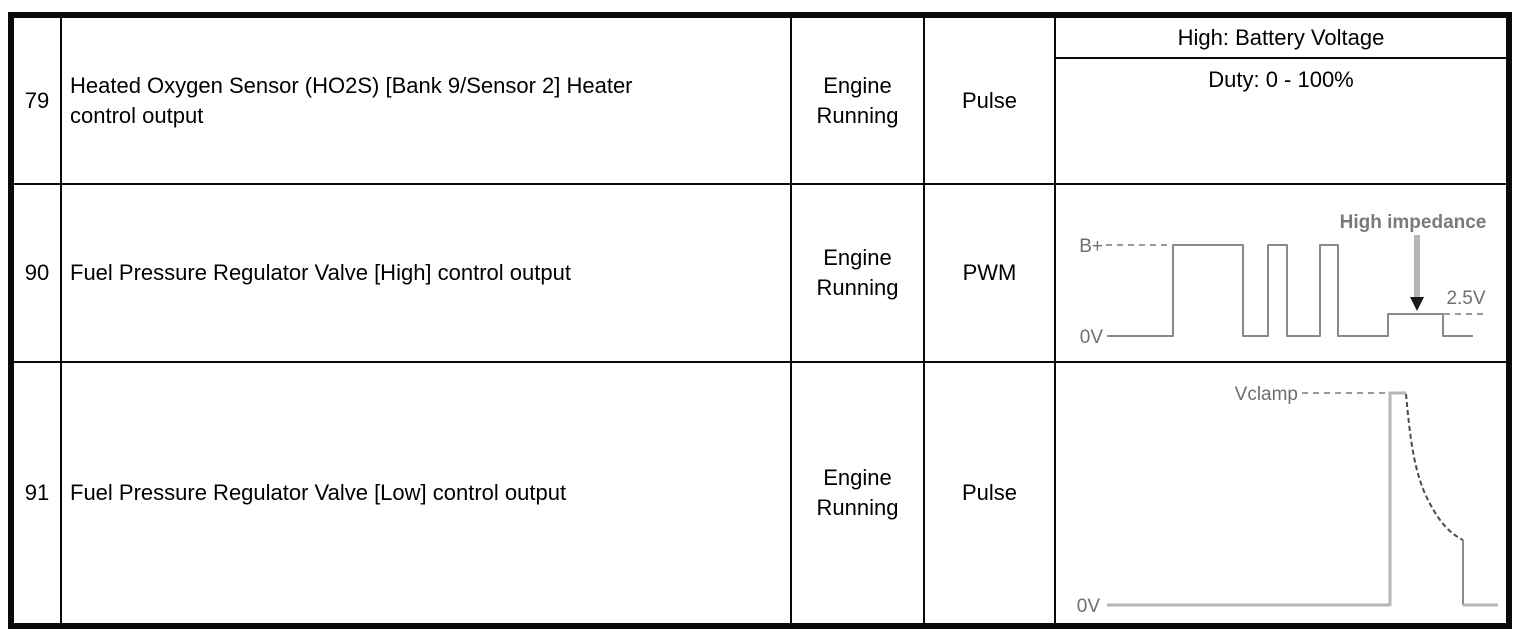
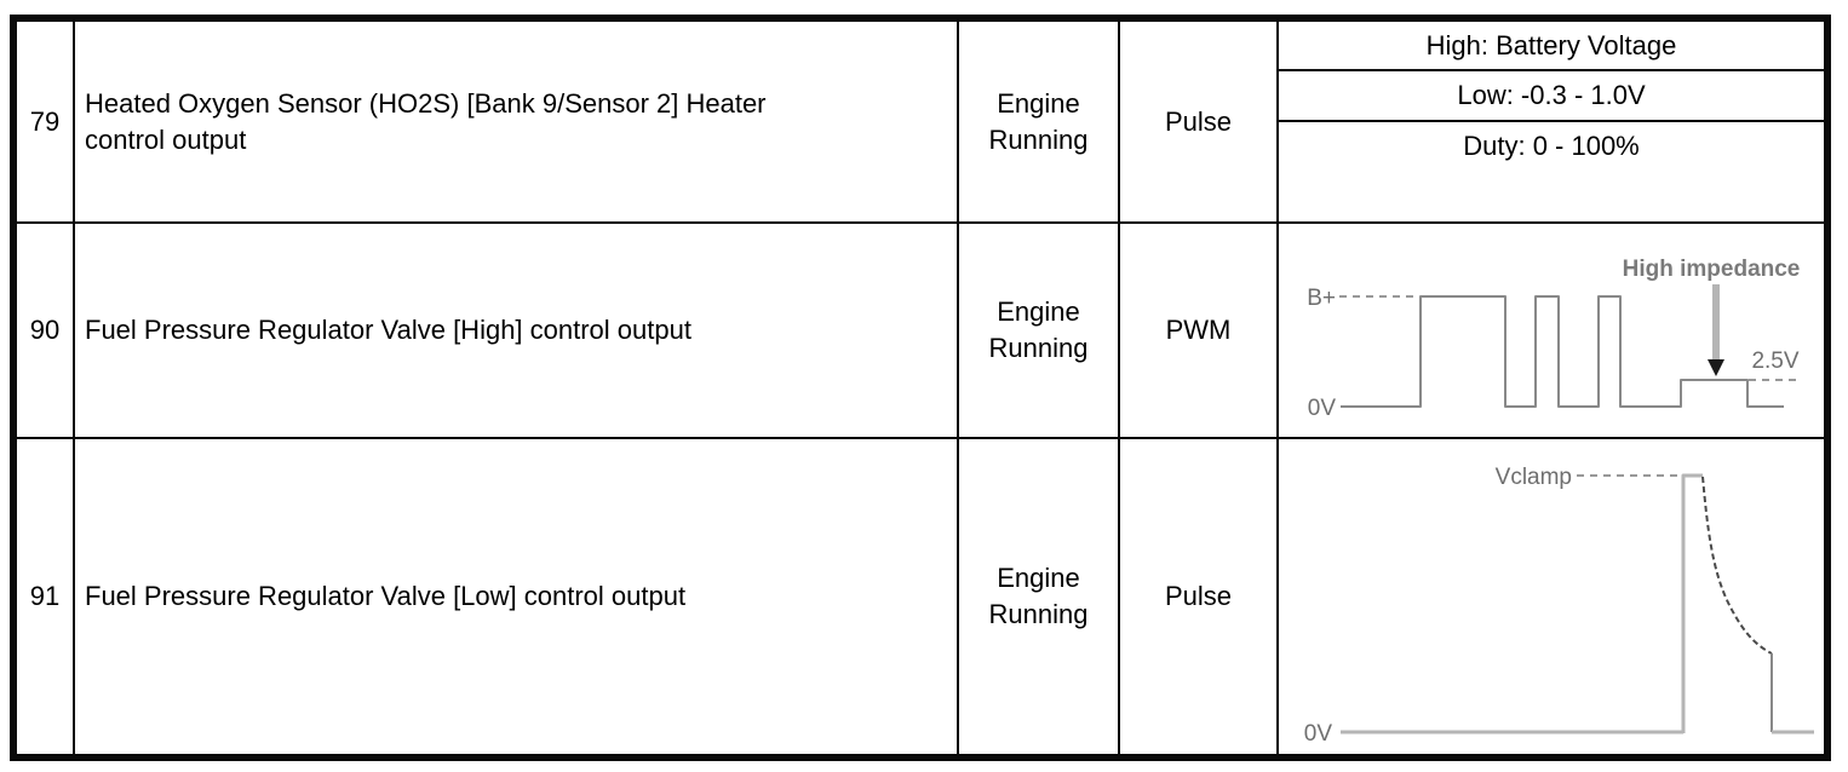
  79
  Heated Oxygen Sensor (HO2S) [Bank 9/Sensor 2] Heater control output
  Engine Running
  Pulse
  High: Battery Voltage
+ Low: -0.3 - 1.0V
  Duty: 0 - 100%
  90
  Fuel Pressure Regulator Valve [High] control output
  Engine Running
  PWM
  B+
  0V
  High impedance
  2.5V
  91
  Fuel Pressure Regulator Valve [Low] control output
  Engine Running
  Pulse
  Vclamp
  0V
